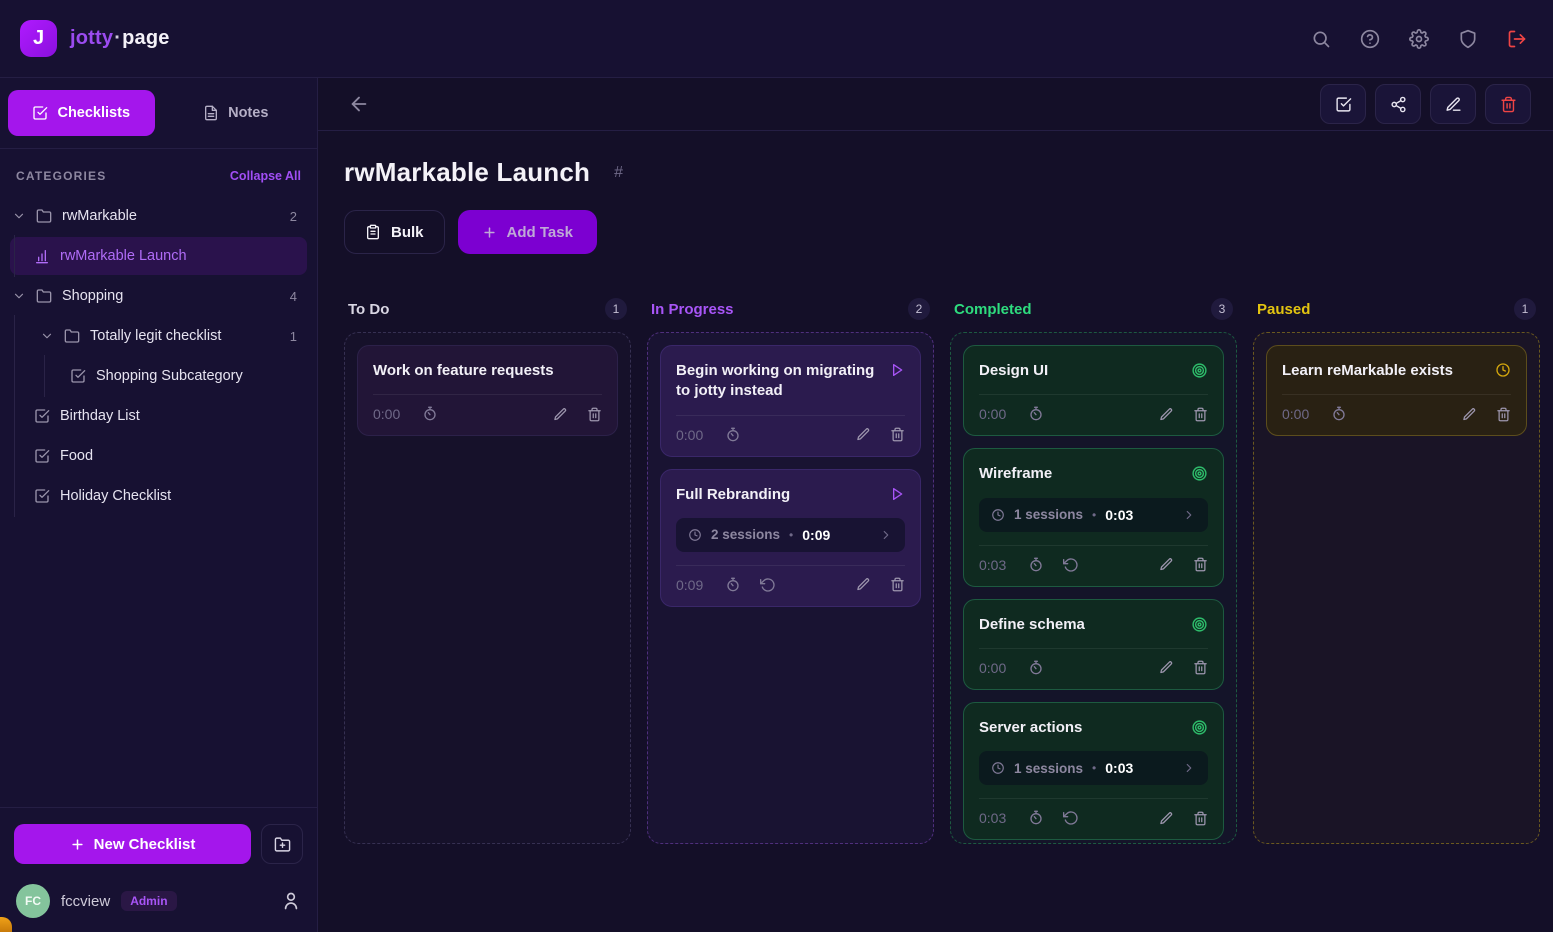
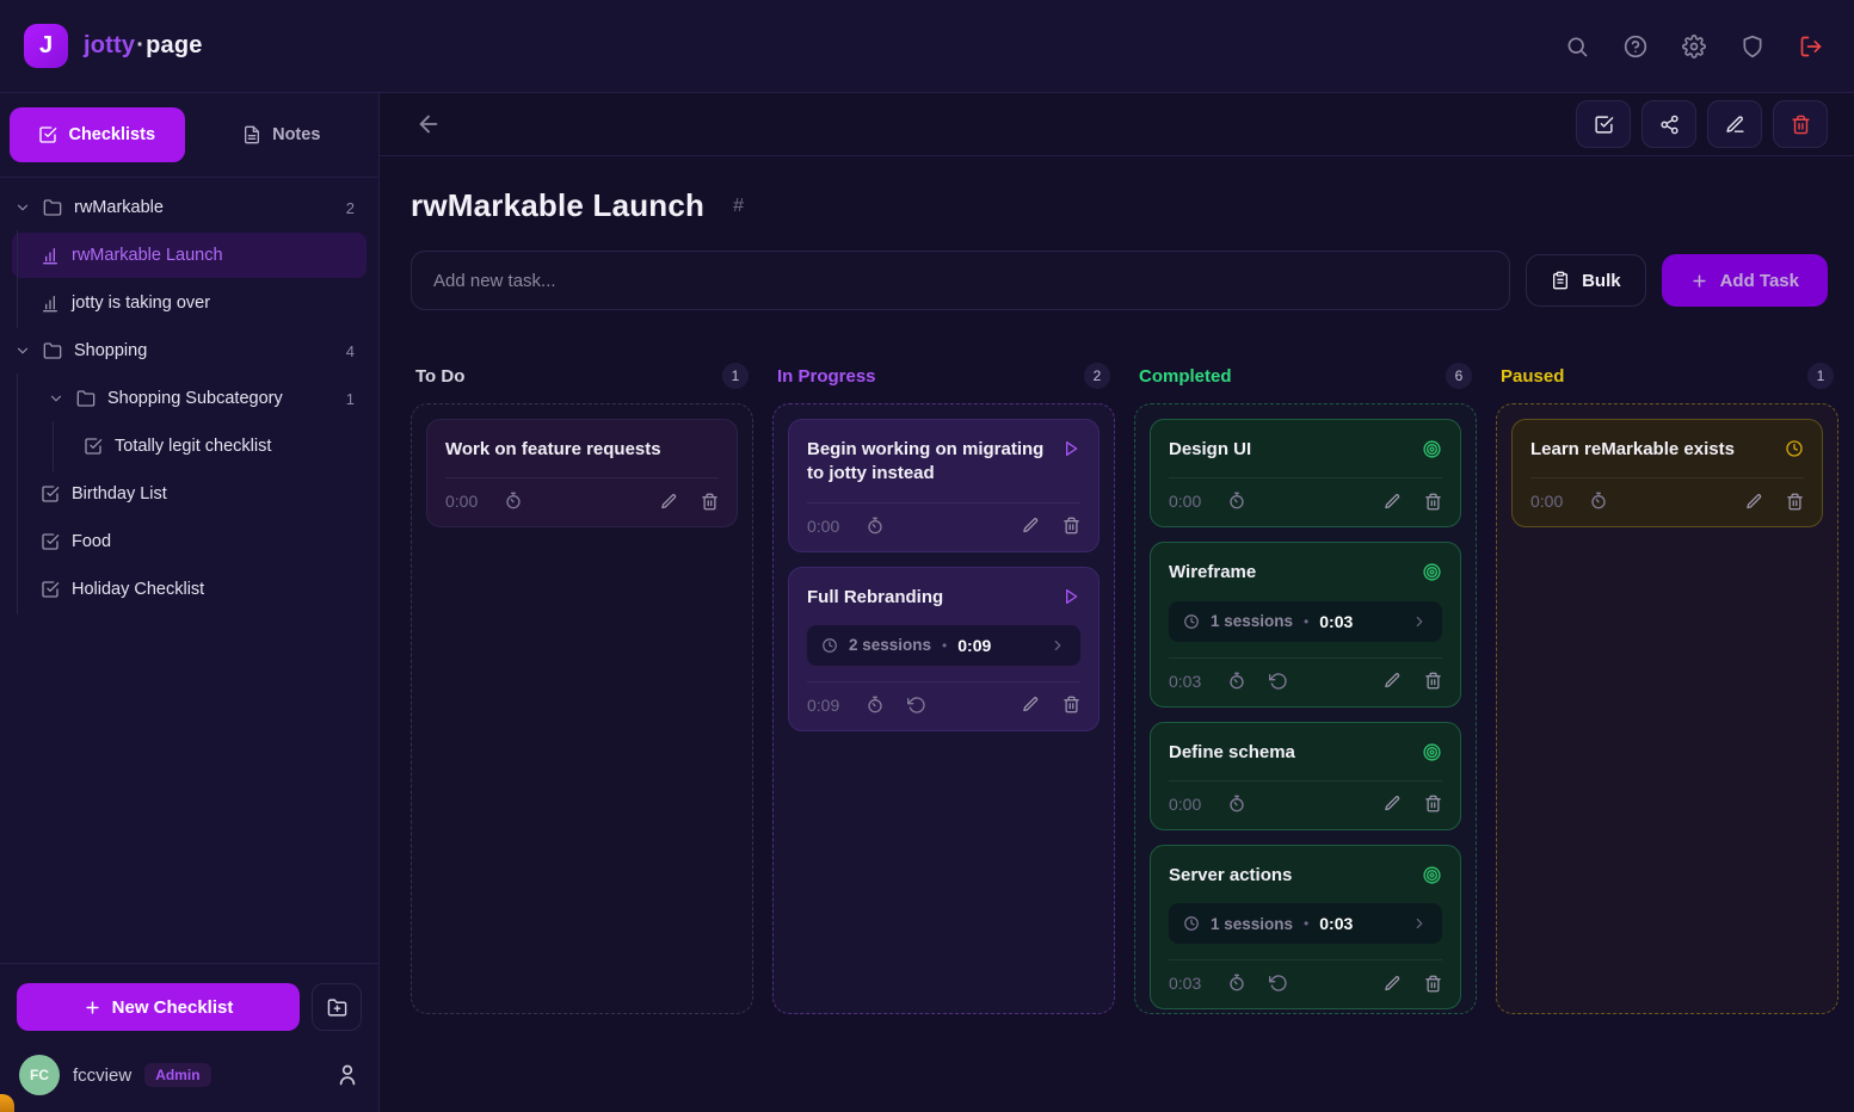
  J
  jotty·page
  Checklists
  Notes
- CATEGORIES
- Collapse All
  rwMarkable
  2
  rwMarkable Launch
+ jotty is taking over
  Shopping
  4
- Totally legit checklist
+ Shopping Subcategory
  1
- Shopping Subcategory
+ Totally legit checklist
  Birthday List
  Food
  Holiday Checklist
  New Checklist
  FC
  fccview
  Admin
  rwMarkable Launch
  #
+ Add new task...
  Bulk
  Add Task
  To Do
  1
  Work on feature requests
  0:00
  In Progress
  2
  Begin working on migrating to jotty instead
  0:00
  Full Rebranding
  2 sessions
  •
  0:09
  0:09
  Completed
- 3
+ 6
  Design UI
  0:00
  Wireframe
  1 sessions
  •
  0:03
  0:03
  Define schema
  0:00
  Server actions
  1 sessions
  •
  0:03
  0:03
  Paused
  1
  Learn reMarkable exists
  0:00
